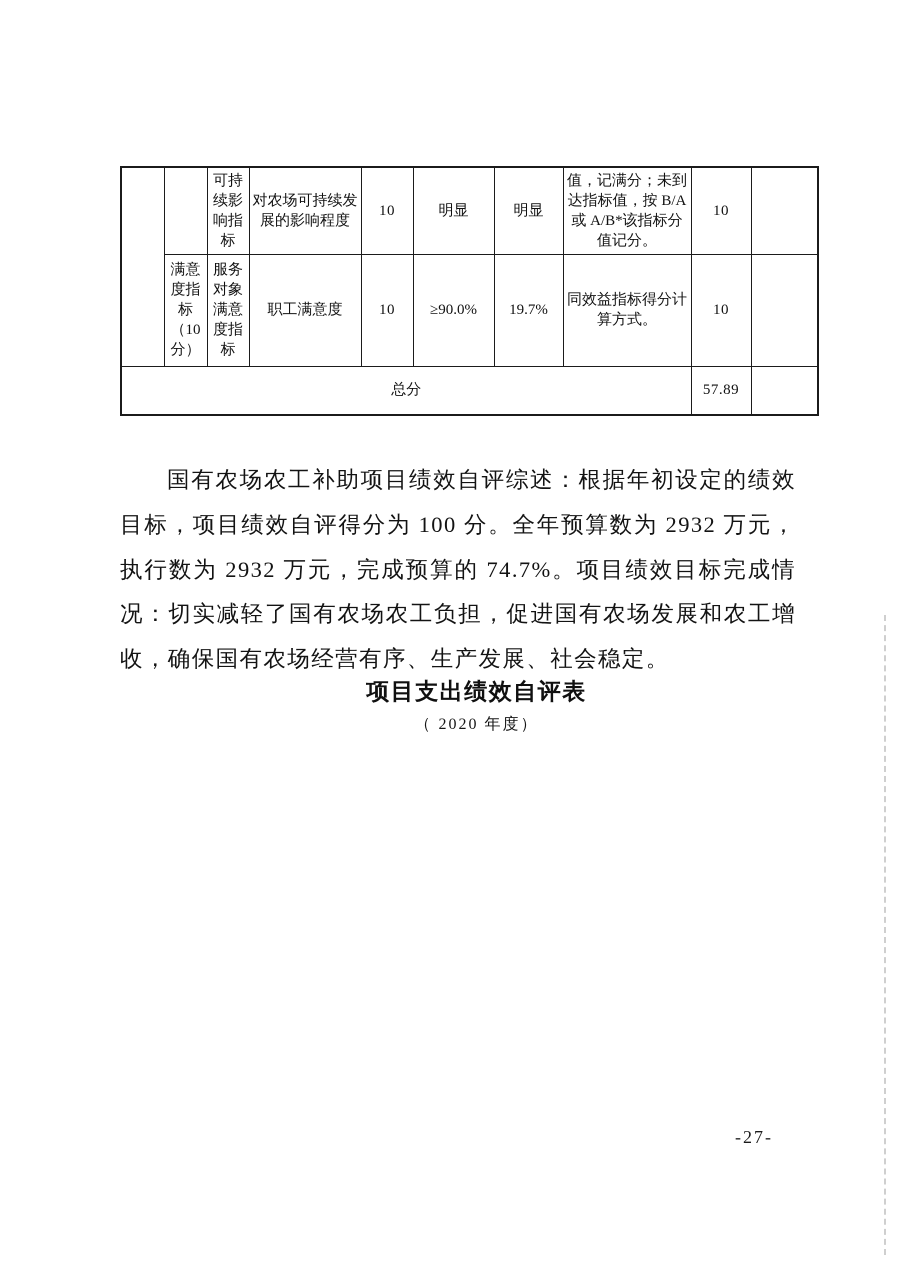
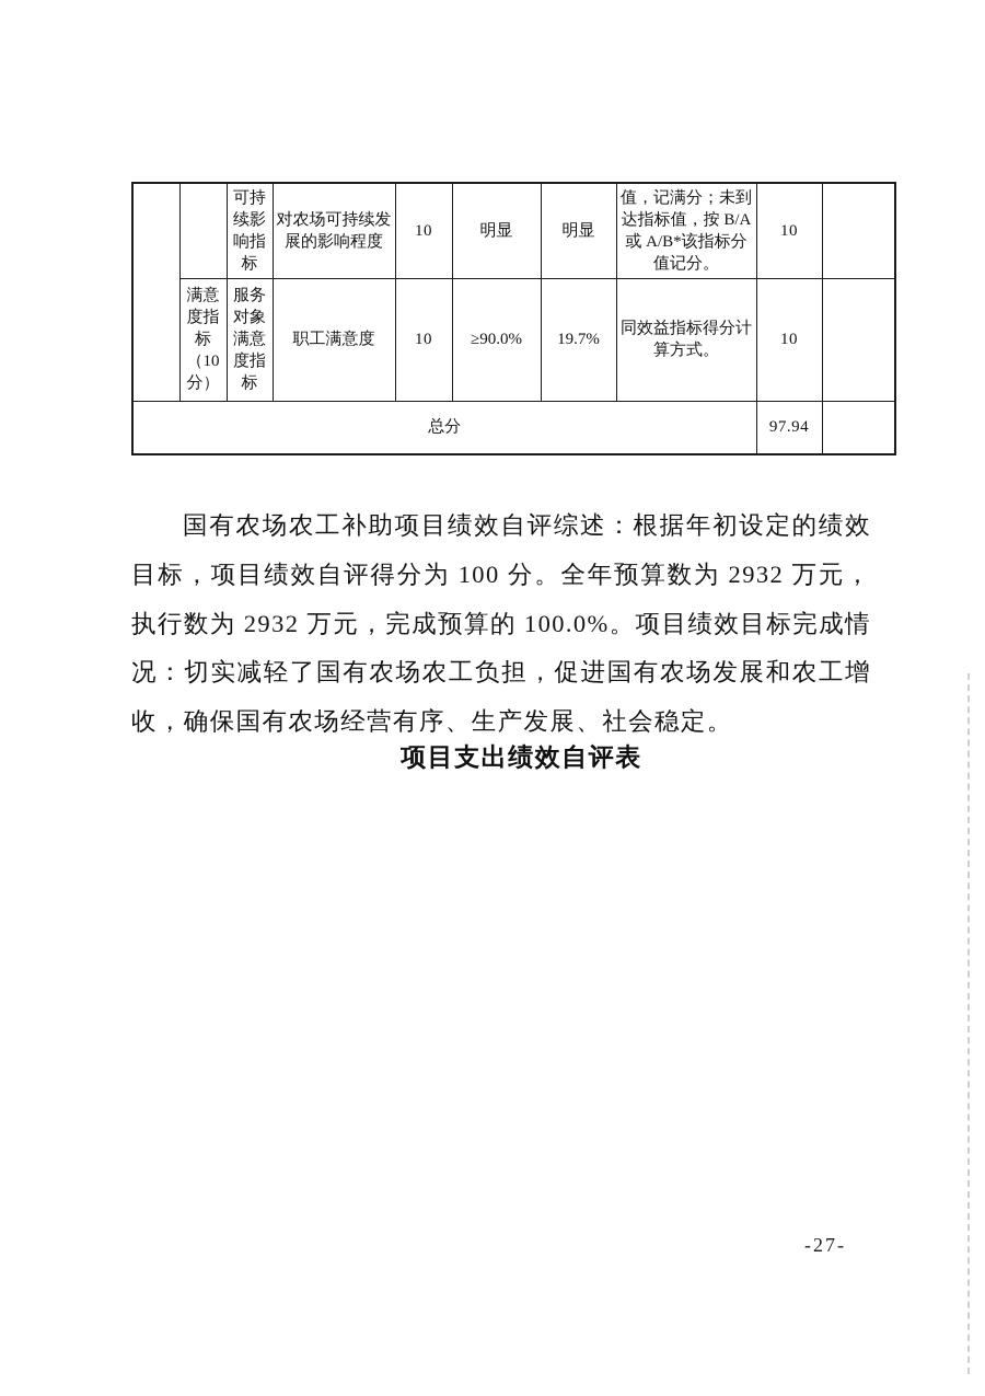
  		可持续影响指标	对农场可持续发展的影响程度	10	明显	明显	值，记满分；未到达指标值，按 B/A 或 A/B*该指标分值记分。	10
  满意度指标（10分）	服务对象满意度指标	职工满意度	10	≥90.0%	19.7%	同效益指标得分计算方式。	10
- 总分	57.89
+ 总分	97.94
- 国有农场农工补助项目绩效自评综述：根据年初设定的绩效目标，项目绩效自评得分为 100 分。全年预算数为 2932 万元，执行数为 2932 万元，完成预算的 74.7%。项目绩效目标完成情况：切实减轻了国有农场农工负担，促进国有农场发展和农工增收，确保国有农场经营有序、生产发展、社会稳定。
+ 国有农场农工补助项目绩效自评综述：根据年初设定的绩效目标，项目绩效自评得分为 100 分。全年预算数为 2932 万元，执行数为 2932 万元，完成预算的 100.0%。项目绩效目标完成情况：切实减轻了国有农场农工负担，促进国有农场发展和农工增收，确保国有农场经营有序、生产发展、社会稳定。
  项目支出绩效自评表
- （ 2020 年度）
  -27-
